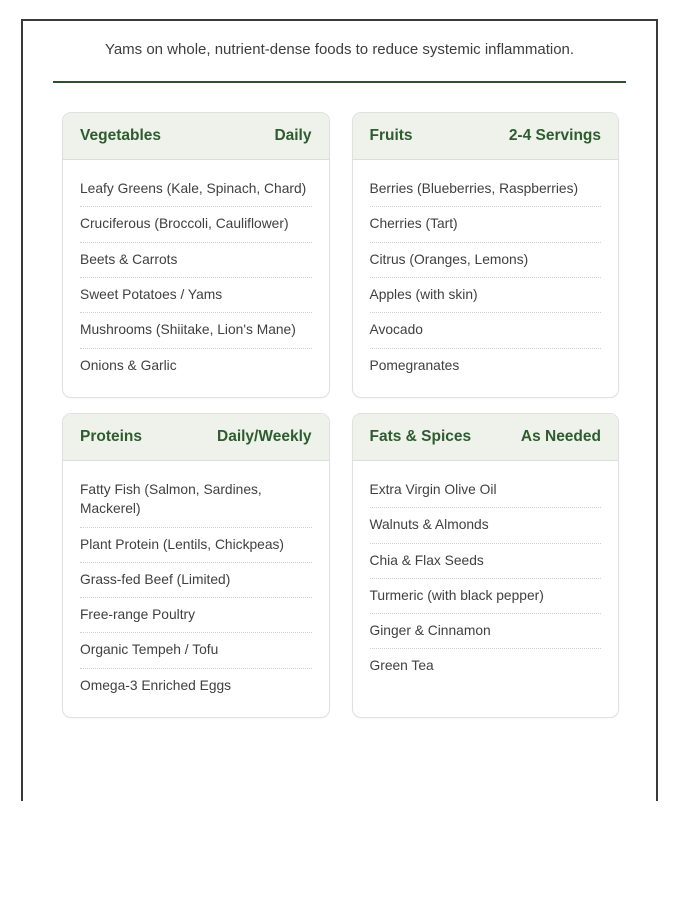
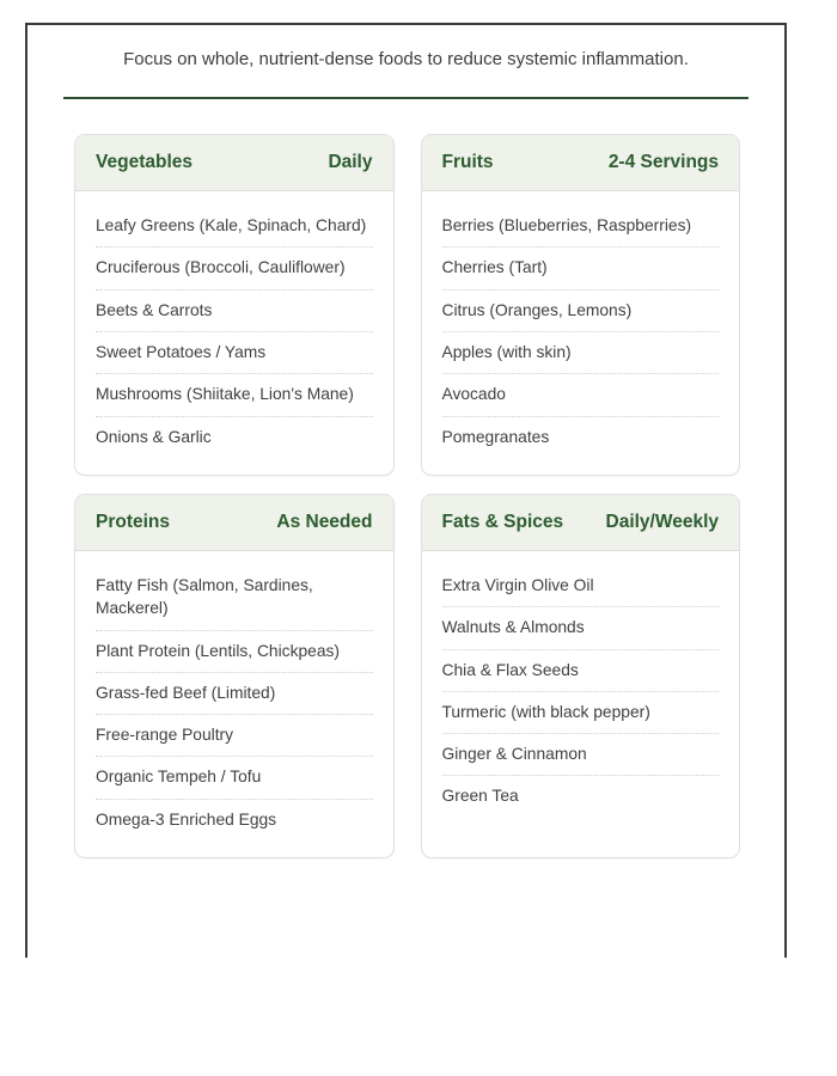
- Yams on whole, nutrient-dense foods to reduce systemic inflammation.
+ Focus on whole, nutrient-dense foods to reduce systemic inflammation.
  Vegetables
  Daily
  Leafy Greens (Kale, Spinach, Chard)
  Cruciferous (Broccoli, Cauliflower)
  Beets & Carrots
  Sweet Potatoes / Yams
  Mushrooms (Shiitake, Lion's Mane)
  Onions & Garlic
  Fruits
  2-4 Servings
  Berries (Blueberries, Raspberries)
  Cherries (Tart)
  Citrus (Oranges, Lemons)
  Apples (with skin)
  Avocado
  Pomegranates
  Proteins
- Daily/Weekly
+ As Needed
  Fatty Fish (Salmon, Sardines, Mackerel)
  Plant Protein (Lentils, Chickpeas)
  Grass-fed Beef (Limited)
  Free-range Poultry
  Organic Tempeh / Tofu
  Omega-3 Enriched Eggs
  Fats & Spices
- As Needed
+ Daily/Weekly
  Extra Virgin Olive Oil
  Walnuts & Almonds
  Chia & Flax Seeds
  Turmeric (with black pepper)
  Ginger & Cinnamon
  Green Tea
